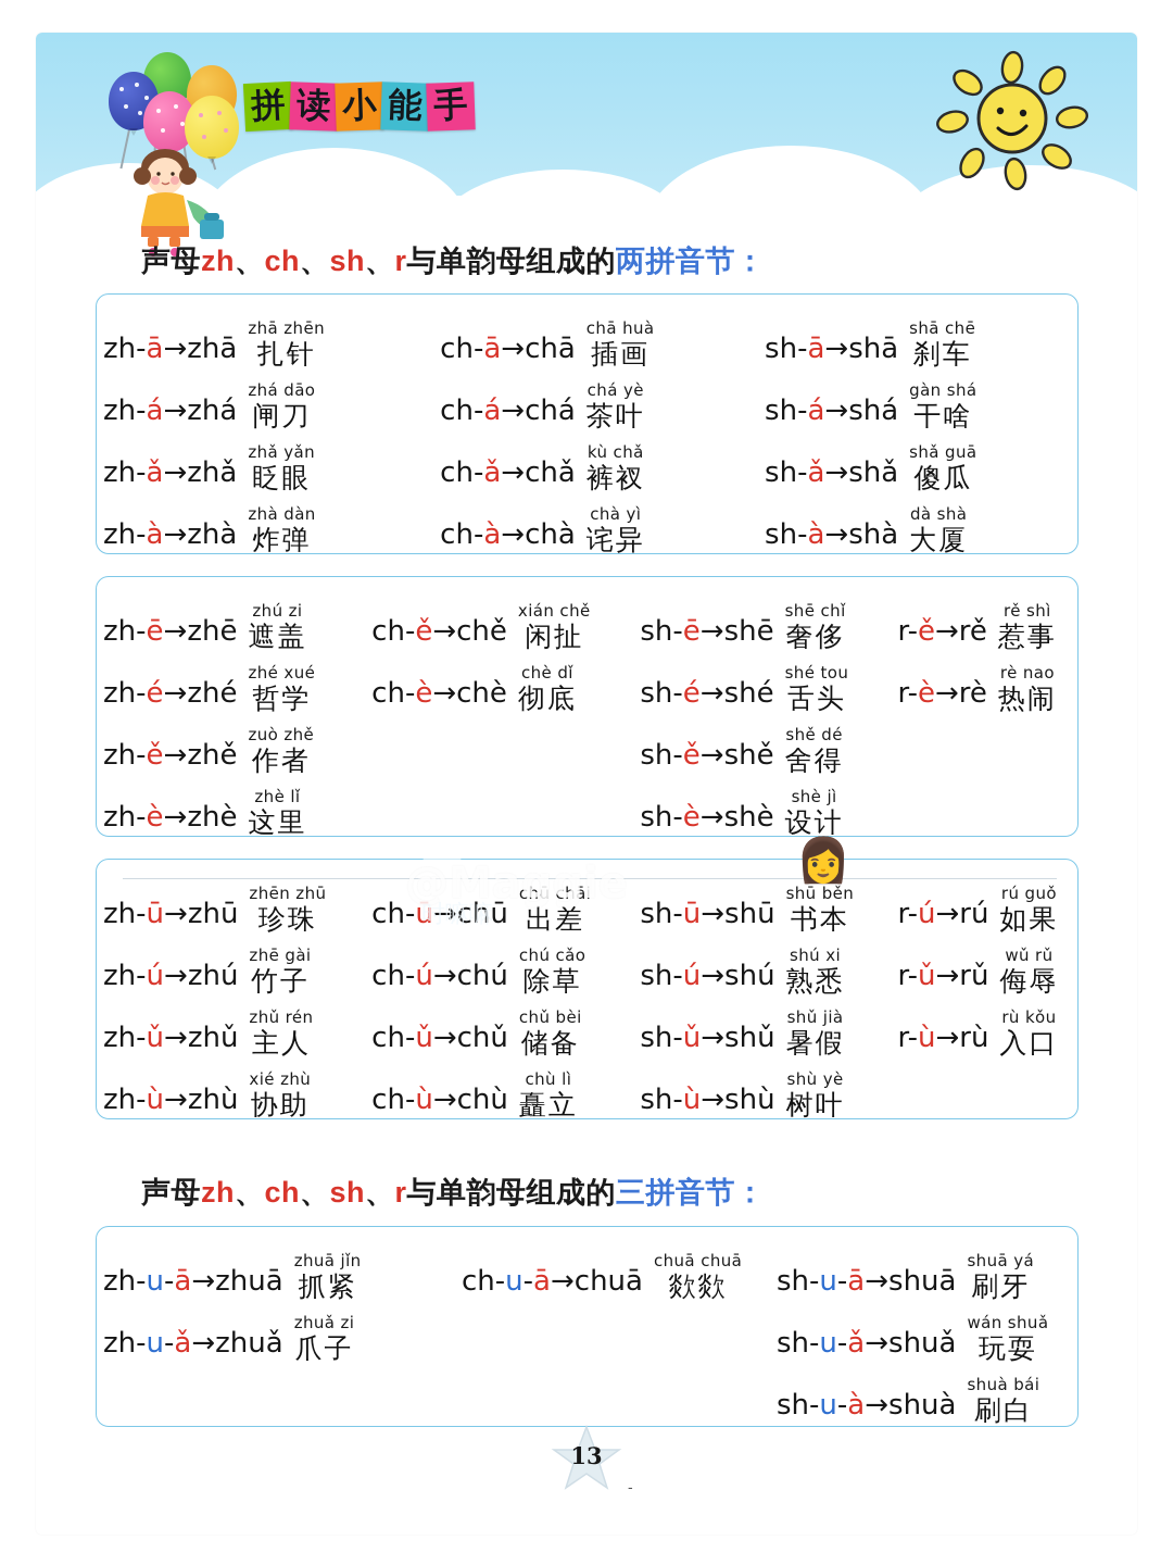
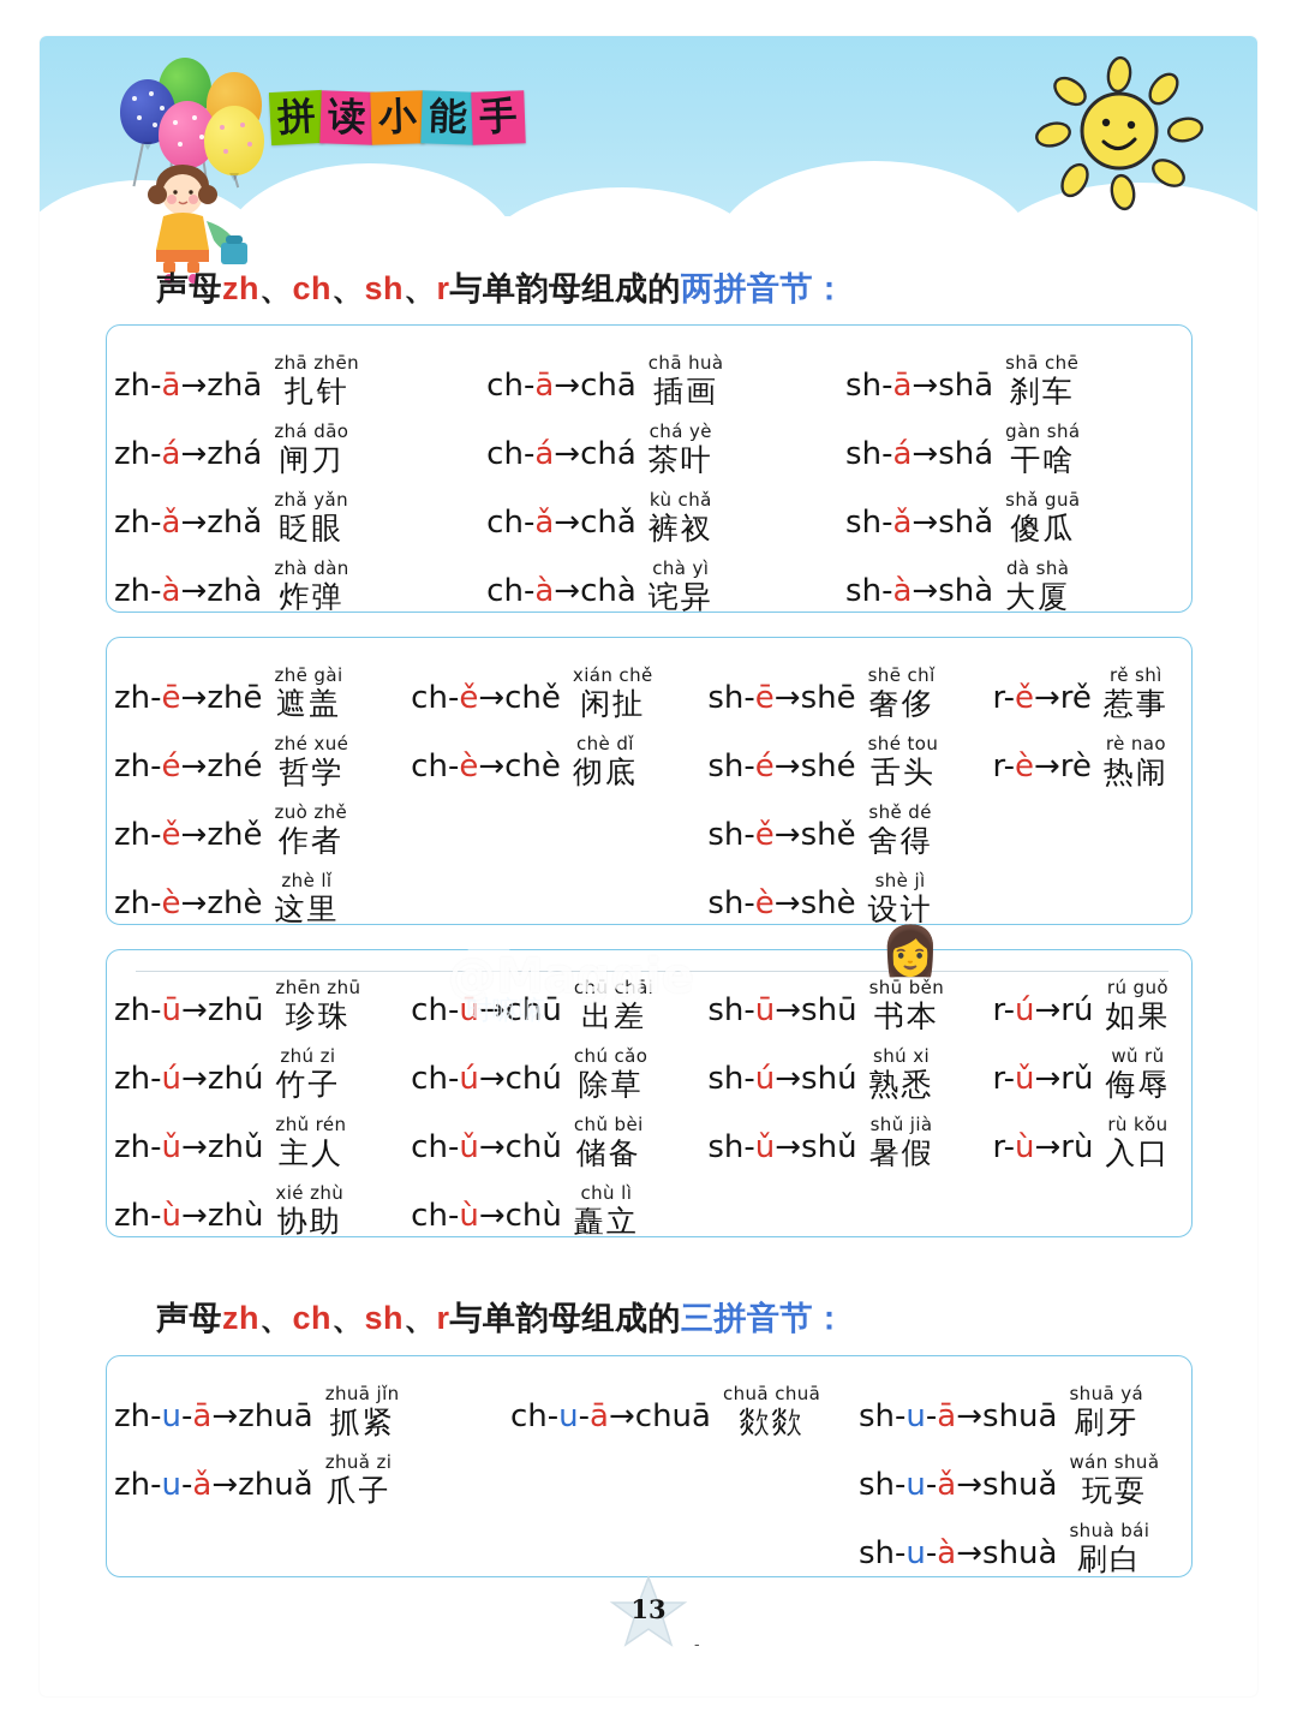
  声母zh、ch、sh、r与单韵母组成的两拼音节：
  zh-ā→zhā
  zhā zhēn
  扎针
  zh-á→zhá
  zhá dāo
  闸刀
  zh-ǎ→zhǎ
  zhǎ yǎn
  眨眼
  zh-à→zhà
  zhà dàn
  炸弹
  ch-ā→chā
  chā huà
  插画
  ch-á→chá
  chá yè
  茶叶
  ch-ǎ→chǎ
  kù chǎ
  裤衩
  ch-à→chà
  chà yì
  诧异
  sh-ā→shā
  shā chē
  刹车
  sh-á→shá
  gàn shá
  干啥
  sh-ǎ→shǎ
  shǎ guā
  傻瓜
  sh-à→shà
  dà shà
  大厦
  zh-ē→zhē
- zhú zi
+ zhē gài
  遮盖
  zh-é→zhé
  zhé xué
  哲学
  zh-ě→zhě
  zuò zhě
  作者
  zh-è→zhè
  zhè lǐ
  这里
  ch-ě→chě
  xián chě
  闲扯
  ch-è→chè
  chè dǐ
  彻底
  sh-ē→shē
  shē chǐ
  奢侈
  sh-é→shé
  shé tou
  舌头
  sh-ě→shě
  shě dé
  舍得
  sh-è→shè
  shè jì
  设计
  r-ě→rě
  rě shì
  惹事
  r-è→rè
  rè nao
  热闹
  zh-ū→zhū
  zhēn zhū
  珍珠
  zh-ú→zhú
- zhē gài
+ zhú zi
  竹子
  zh-ǔ→zhǔ
  zhǔ rén
  主人
  zh-ù→zhù
  xié zhù
  协助
  ch-ū→chū
  chū chāi
  出差
  ch-ú→chú
  chú cǎo
  除草
  ch-ǔ→chǔ
  chǔ bèi
  储备
  ch-ù→chù
  chù lì
  矗立
  sh-ū→shū
  shū běn
  书本
  sh-ú→shú
  shú xi
  熟悉
  sh-ǔ→shǔ
  shǔ jià
  暑假
- sh-ù→shù
- shù yè
- 树叶
  r-ú→rú
  rú guǒ
  如果
  r-ǔ→rǔ
  wǔ rǔ
  侮辱
  r-ù→rù
  rù kǒu
  入口
  声母zh、ch、sh、r与单韵母组成的三拼音节：
  zh-u-ā→zhuā
  zhuā jǐn
  抓紧
  zh-u-ǎ→zhuǎ
  zhuǎ zi
  爪子
  ch-u-ā→chuā
  chuā chuā
  欻欻
  sh-u-ā→shuā
  shuā yá
  刷牙
  sh-u-ǎ→shuǎ
  wán shuǎ
  玩耍
  sh-u-à→shuà
  shuà bái
  刷白
  @Maggie
  时嘛嘛
  👩
  13
  -
